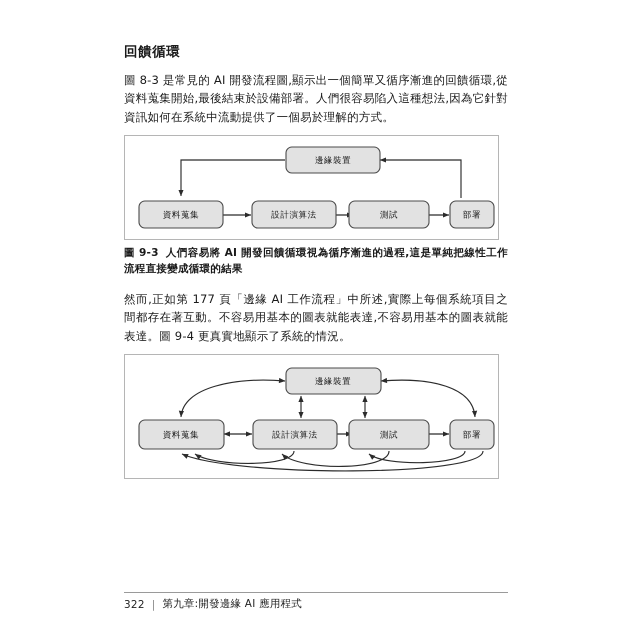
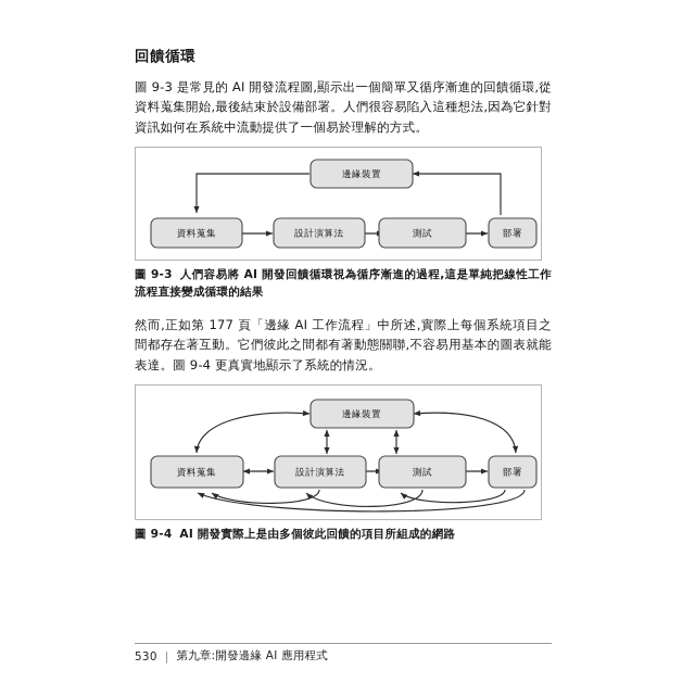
  回饋循環
- 圖 8-3 是常見的 AI 開發流程圖,顯示出一個簡單又循序漸進的回饋循環,從資料蒐集開始,最後結束於設備部署。人們很容易陷入這種想法,因為它針對資訊如何在系統中流動提供了一個易於理解的方式。
+ 圖 9-3 是常見的 AI 開發流程圖,顯示出一個簡單又循序漸進的回饋循環,從資料蒐集開始,最後結束於設備部署。人們很容易陷入這種想法,因為它針對資訊如何在系統中流動提供了一個易於理解的方式。
  邊緣裝置
  資料蒐集
  設計演算法
  測試
  部署
  圖 9-3 人們容易將 AI 開發回饋循環視為循序漸進的過程,這是單純把線性工作流程直接變成循環的結果
- 然而,正如第 177 頁「邊緣 AI 工作流程」中所述,實際上每個系統項目之間都存在著互動。不容易用基本的圖表就能表達,不容易用基本的圖表就能表達。圖 9-4 更真實地顯示了系統的情況。
+ 然而,正如第 177 頁「邊緣 AI 工作流程」中所述,實際上每個系統項目之間都存在著互動。它們彼此之間都有著動態關聯,不容易用基本的圖表就能表達。圖 9-4 更真實地顯示了系統的情況。
  邊緣裝置
  資料蒐集
  設計演算法
  測試
  部署
+ 圖 9-4 AI 開發實際上是由多個彼此回饋的項目所組成的網路
- 322
+ 530
  |
  第九章:開發邊緣 AI 應用程式
